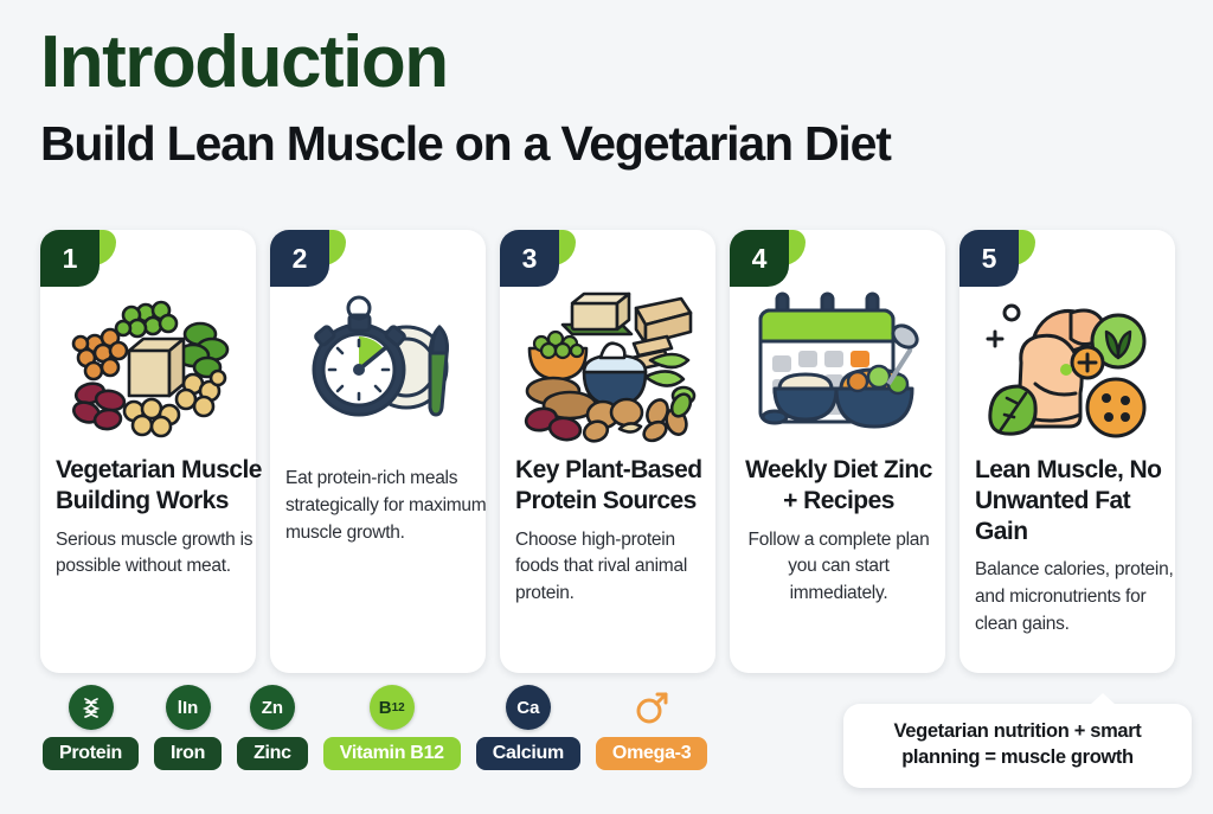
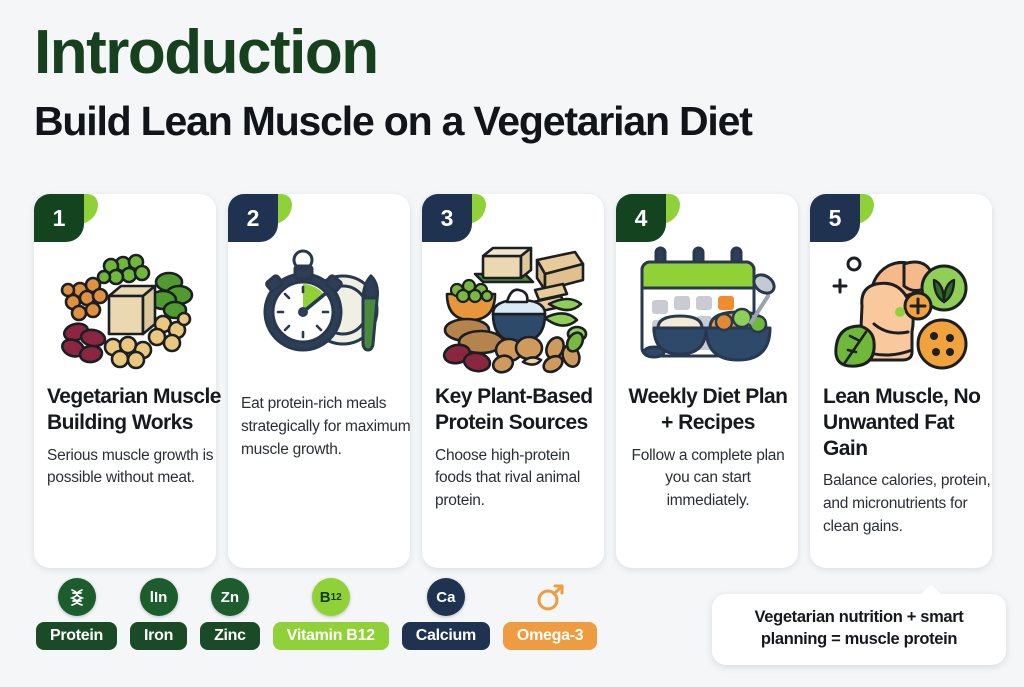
  Introduction
  Build Lean Muscle on a Vegetarian Diet
  1
  Vegetarian Muscle Building Works
  Serious muscle growth is possible without meat.
  2
  Eat protein-rich meals strategically for maximum muscle growth.
  3
  Key Plant-Based Protein Sources
  Choose high-protein foods that rival animal protein.
  4
- Weekly Diet Zinc + Recipes
+ Weekly Diet Plan + Recipes
  Follow a complete plan you can start immediately.
  5
  Lean Muscle, No Unwanted Fat Gain
  Balance calories, protein, and micronutrients for clean gains.
  Protein
  lIn
  Iron
  Zn
  Zinc
  B
  12
  Vitamin B12
  Ca
  Calcium
  Omega-3
- Vegetarian nutrition + smart planning = muscle growth
+ Vegetarian nutrition + smart planning = muscle protein
